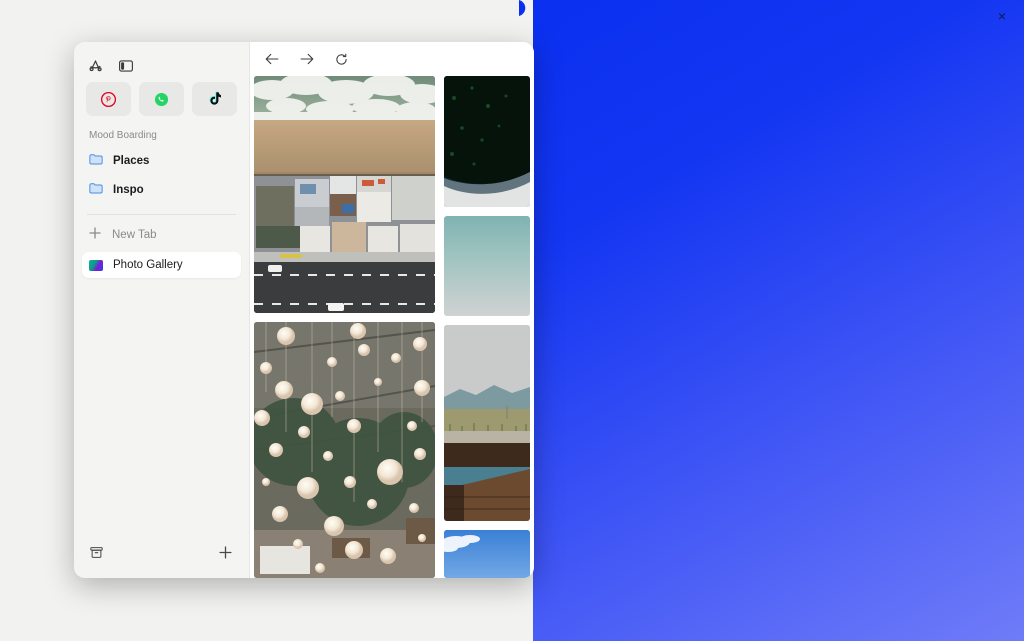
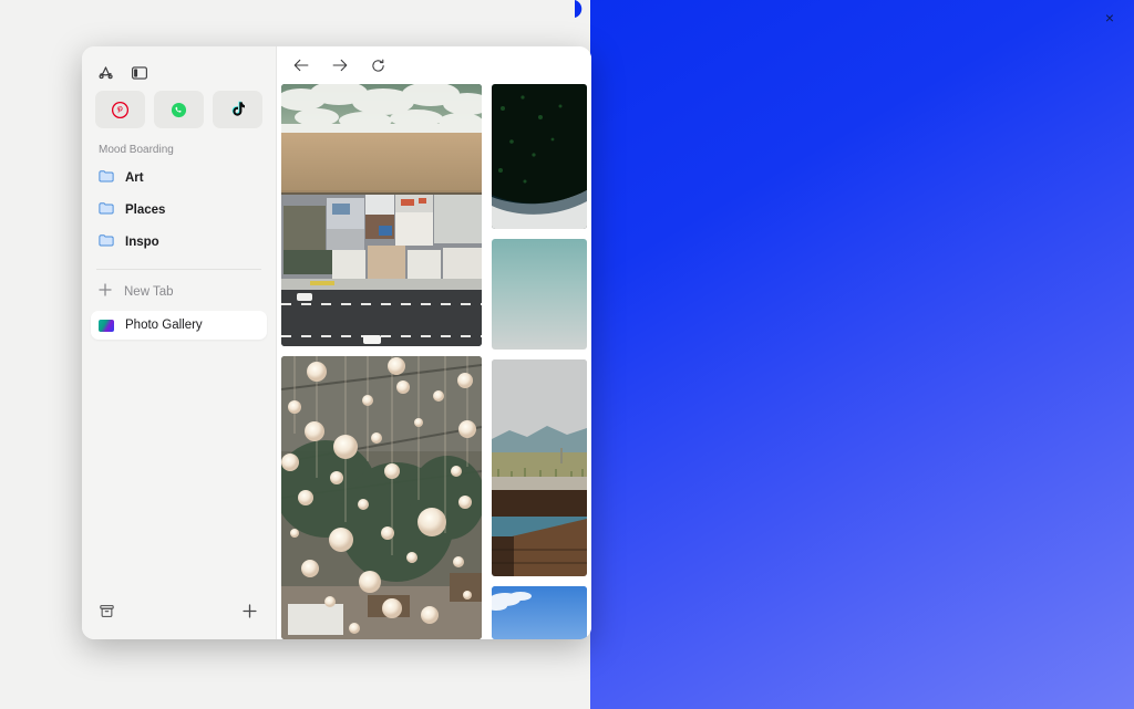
  ×
  Mood Boarding
+ Art
  Places
  Inspo
  New Tab
  Photo Gallery
